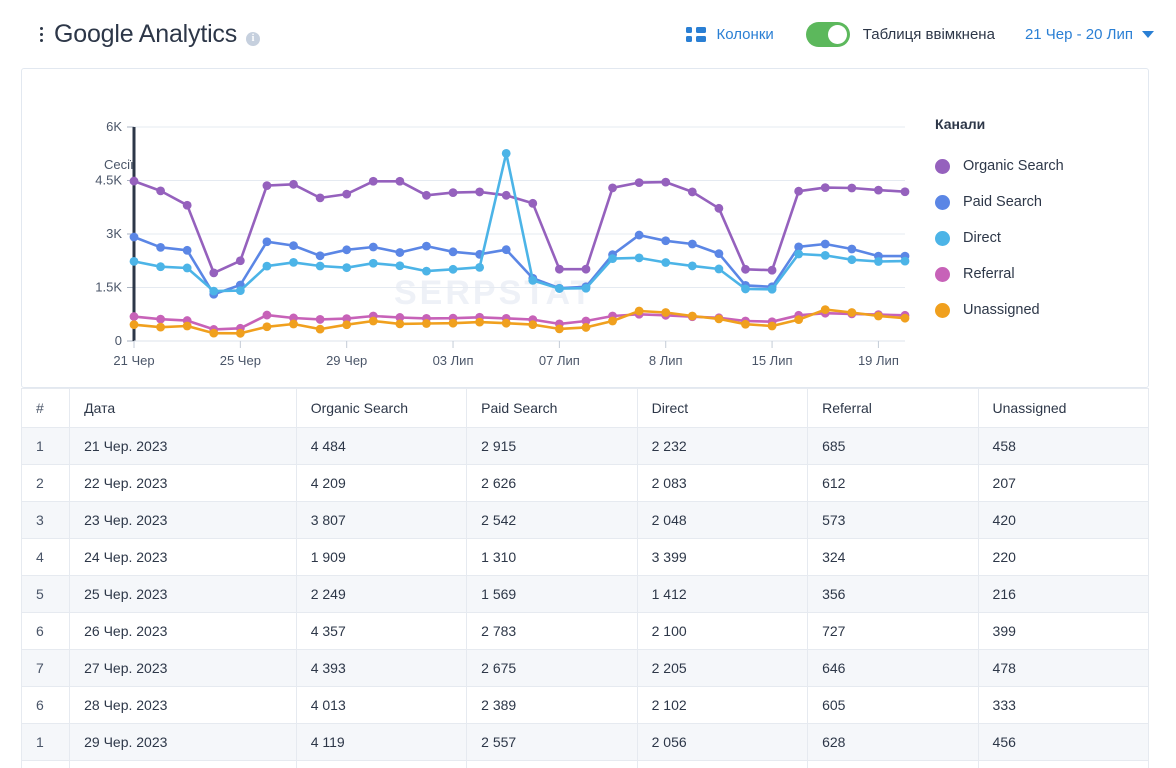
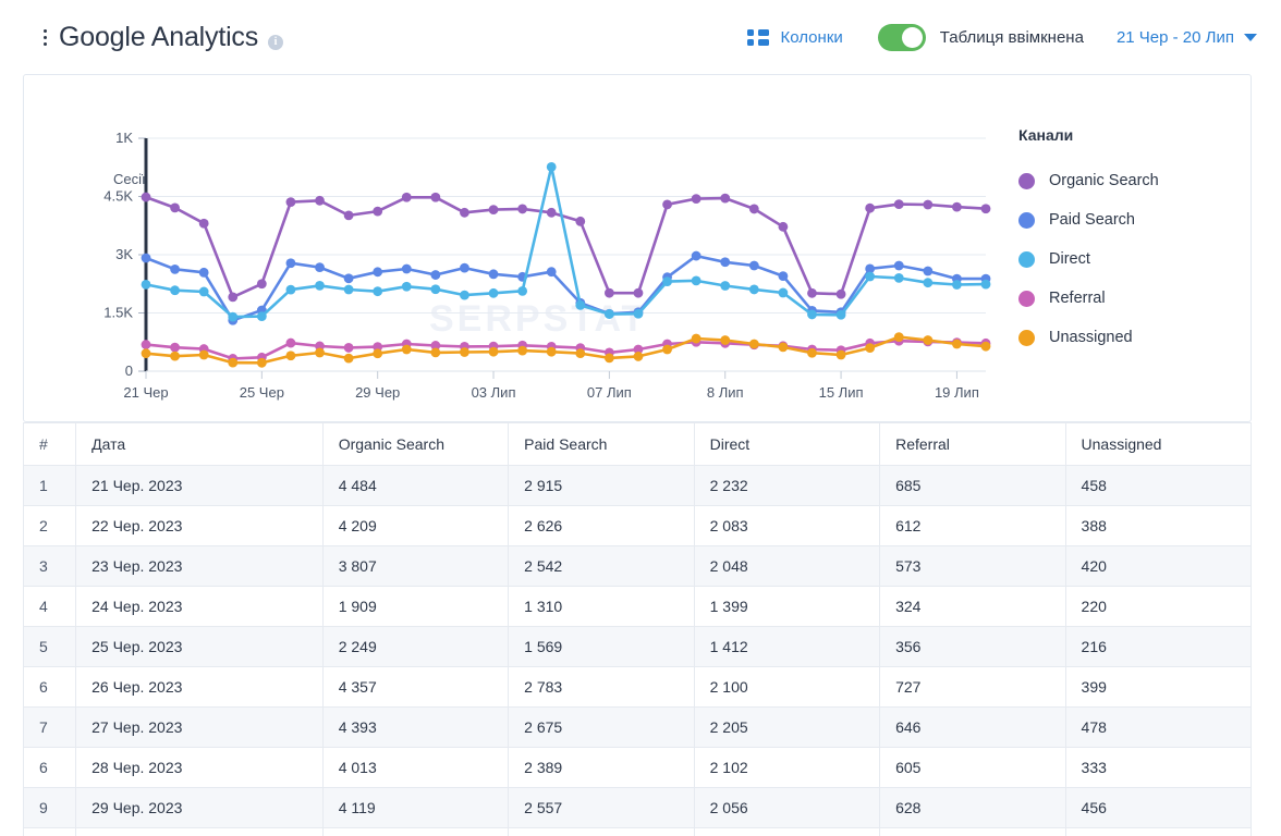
  Google Analytics
  i
  Колонки
  Таблиця ввімкнена
  21 Чер - 20 Лип
  Сесії
  SERPSTAT
  0
  1.5K
  3K
  4.5K
- 6K
+ 1K
  21 Чер
  25 Чер
  29 Чер
  03 Лип
  07 Лип
  8 Лип
  15 Лип
  19 Лип
  Канали
  Organic Search
  Paid Search
  Direct
  Referral
  Unassigned
  #	Дата	Organic Search	Paid Search	Direct	Referral	Unassigned
  1	21 Чер. 2023	4 484	2 915	2 232	685	458
- 2	22 Чер. 2023	4 209	2 626	2 083	612	207
+ 2	22 Чер. 2023	4 209	2 626	2 083	612	388
  3	23 Чер. 2023	3 807	2 542	2 048	573	420
- 4	24 Чер. 2023	1 909	1 310	3 399	324	220
+ 4	24 Чер. 2023	1 909	1 310	1 399	324	220
  5	25 Чер. 2023	2 249	1 569	1 412	356	216
  6	26 Чер. 2023	4 357	2 783	2 100	727	399
  7	27 Чер. 2023	4 393	2 675	2 205	646	478
  6	28 Чер. 2023	4 013	2 389	2 102	605	333
- 1	29 Чер. 2023	4 119	2 557	2 056	628	456
+ 9	29 Чер. 2023	4 119	2 557	2 056	628	456
